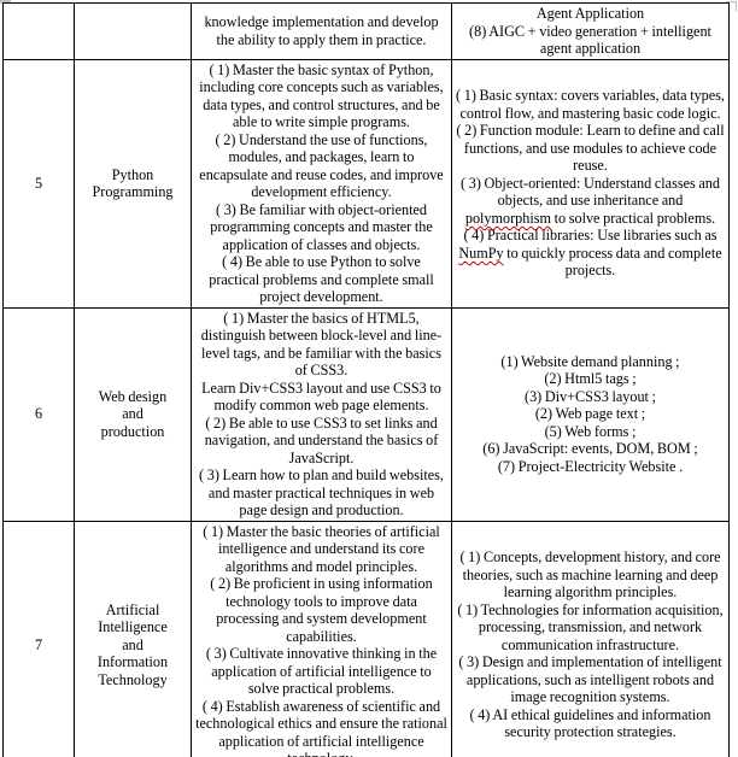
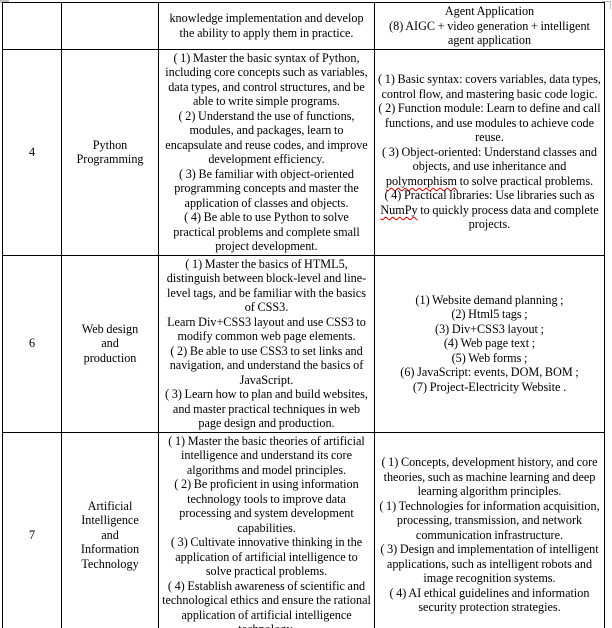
  		knowledge implementation and develop the ability to apply them in practice.	Agent Application (8) AIGC + video generation + intelligent agent application
- 5	Python Programming	( 1) Master the basic syntax of Python, including core concepts such as variables, data types, and control structures, and be able to write simple programs. ( 2) Understand the use of functions, modules, and packages, learn to encapsulate and reuse codes, and improve development efficiency. ( 3) Be familiar with object-oriented programming concepts and master the application of classes and objects. ( 4) Be able to use Python to solve practical problems and complete small project development.	( 1) Basic syntax: covers variables, data types, control flow, and mastering basic code logic. ( 2) Function module: Learn to define and call functions, and use modules to achieve code reuse. ( 3) Object-oriented: Understand classes and objects, and use inheritance and polymorphism to solve practical problems. ( 4) Practical libraries: Use libraries such as NumPy to quickly process data and complete projects.
+ 4	Python Programming	( 1) Master the basic syntax of Python, including core concepts such as variables, data types, and control structures, and be able to write simple programs. ( 2) Understand the use of functions, modules, and packages, learn to encapsulate and reuse codes, and improve development efficiency. ( 3) Be familiar with object-oriented programming concepts and master the application of classes and objects. ( 4) Be able to use Python to solve practical problems and complete small project development.	( 1) Basic syntax: covers variables, data types, control flow, and mastering basic code logic. ( 2) Function module: Learn to define and call functions, and use modules to achieve code reuse. ( 3) Object-oriented: Understand classes and objects, and use inheritance and polymorphism to solve practical problems. ( 4) Practical libraries: Use libraries such as NumPy to quickly process data and complete projects.
- 6	Web design and production	( 1) Master the basics of HTML5, distinguish between block-level and line-level tags, and be familiar with the basics of CSS3. Learn Div+CSS3 layout and use CSS3 to modify common web page elements. ( 2) Be able to use CSS3 to set links and navigation, and understand the basics of JavaScript. ( 3) Learn how to plan and build websites, and master practical techniques in web page design and production.	(1) Website demand planning ; (2) Html5 tags ; (3) Div+CSS3 layout ; (2) Web page text ; (5) Web forms ; (6) JavaScript: events, DOM, BOM ; (7) Project-Electricity Website .
+ 6	Web design and production	( 1) Master the basics of HTML5, distinguish between block-level and line-level tags, and be familiar with the basics of CSS3. Learn Div+CSS3 layout and use CSS3 to modify common web page elements. ( 2) Be able to use CSS3 to set links and navigation, and understand the basics of JavaScript. ( 3) Learn how to plan and build websites, and master practical techniques in web page design and production.	(1) Website demand planning ; (2) Html5 tags ; (3) Div+CSS3 layout ; (4) Web page text ; (5) Web forms ; (6) JavaScript: events, DOM, BOM ; (7) Project-Electricity Website .
  7	Artificial Intelligence and Information Technology	( 1) Master the basic theories of artificial intelligence and understand its core algorithms and model principles. ( 2) Be proficient in using information technology tools to improve data processing and system development capabilities. ( 3) Cultivate innovative thinking in the application of artificial intelligence to solve practical problems. ( 4) Establish awareness of scientific and technological ethics and ensure the rational application of artificial intelligence	( 1) Concepts, development history, and core theories, such as machine learning and deep learning algorithm principles. ( 1) Technologies for information acquisition, processing, transmission, and network communication infrastructure. ( 3) Design and implementation of intelligent applications, such as intelligent robots and image recognition systems. ( 4) AI ethical guidelines and information security protection strategies.
